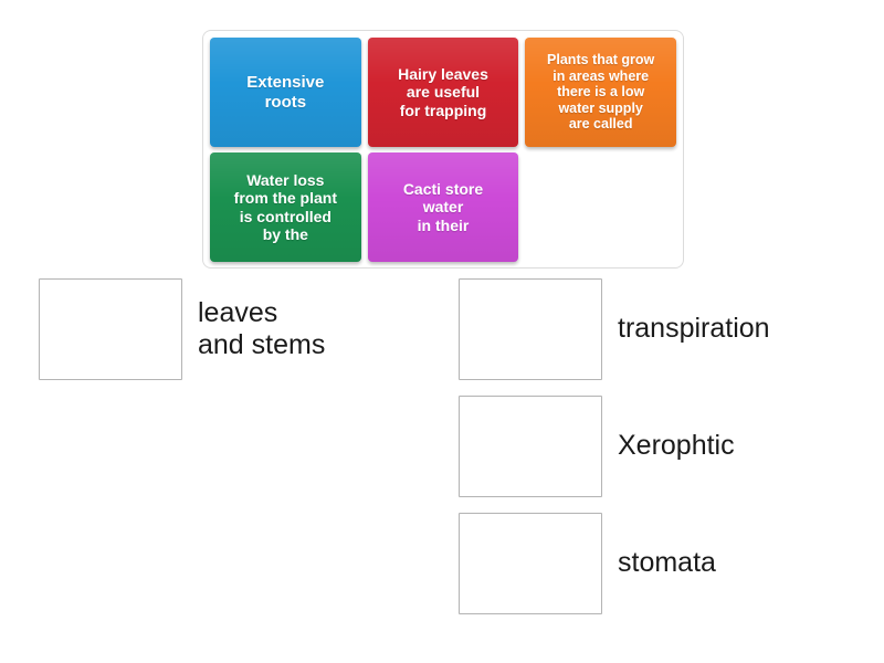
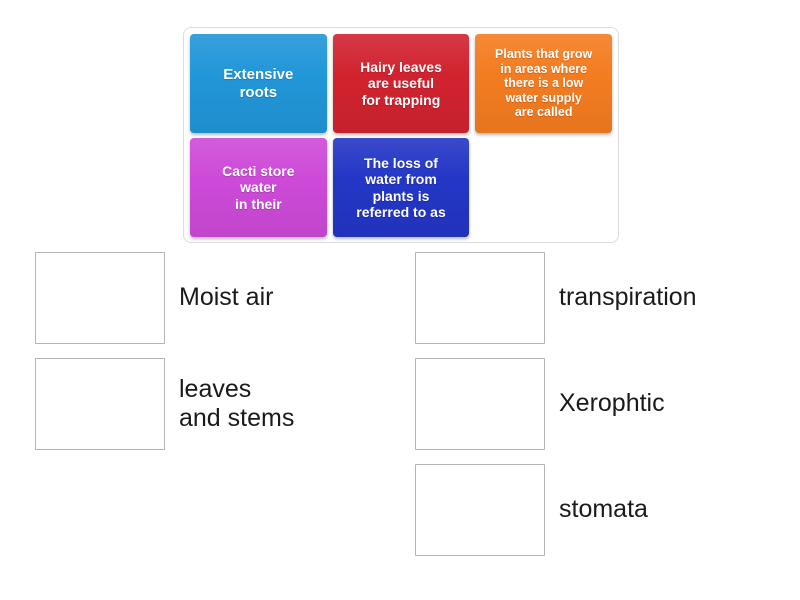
  Extensive
  roots
  Hairy leaves
  are useful
  for trapping
  Plants that grow
  in areas where
  there is a low
  water supply
  are called
- Water loss
- from the plant
- is controlled
- by the
  Cacti store
  water
  in their
+ The loss of
+ water from
+ plants is
+ referred to as
+ Moist air
  leaves
  and stems
  transpiration
  Xerophtic
  stomata
